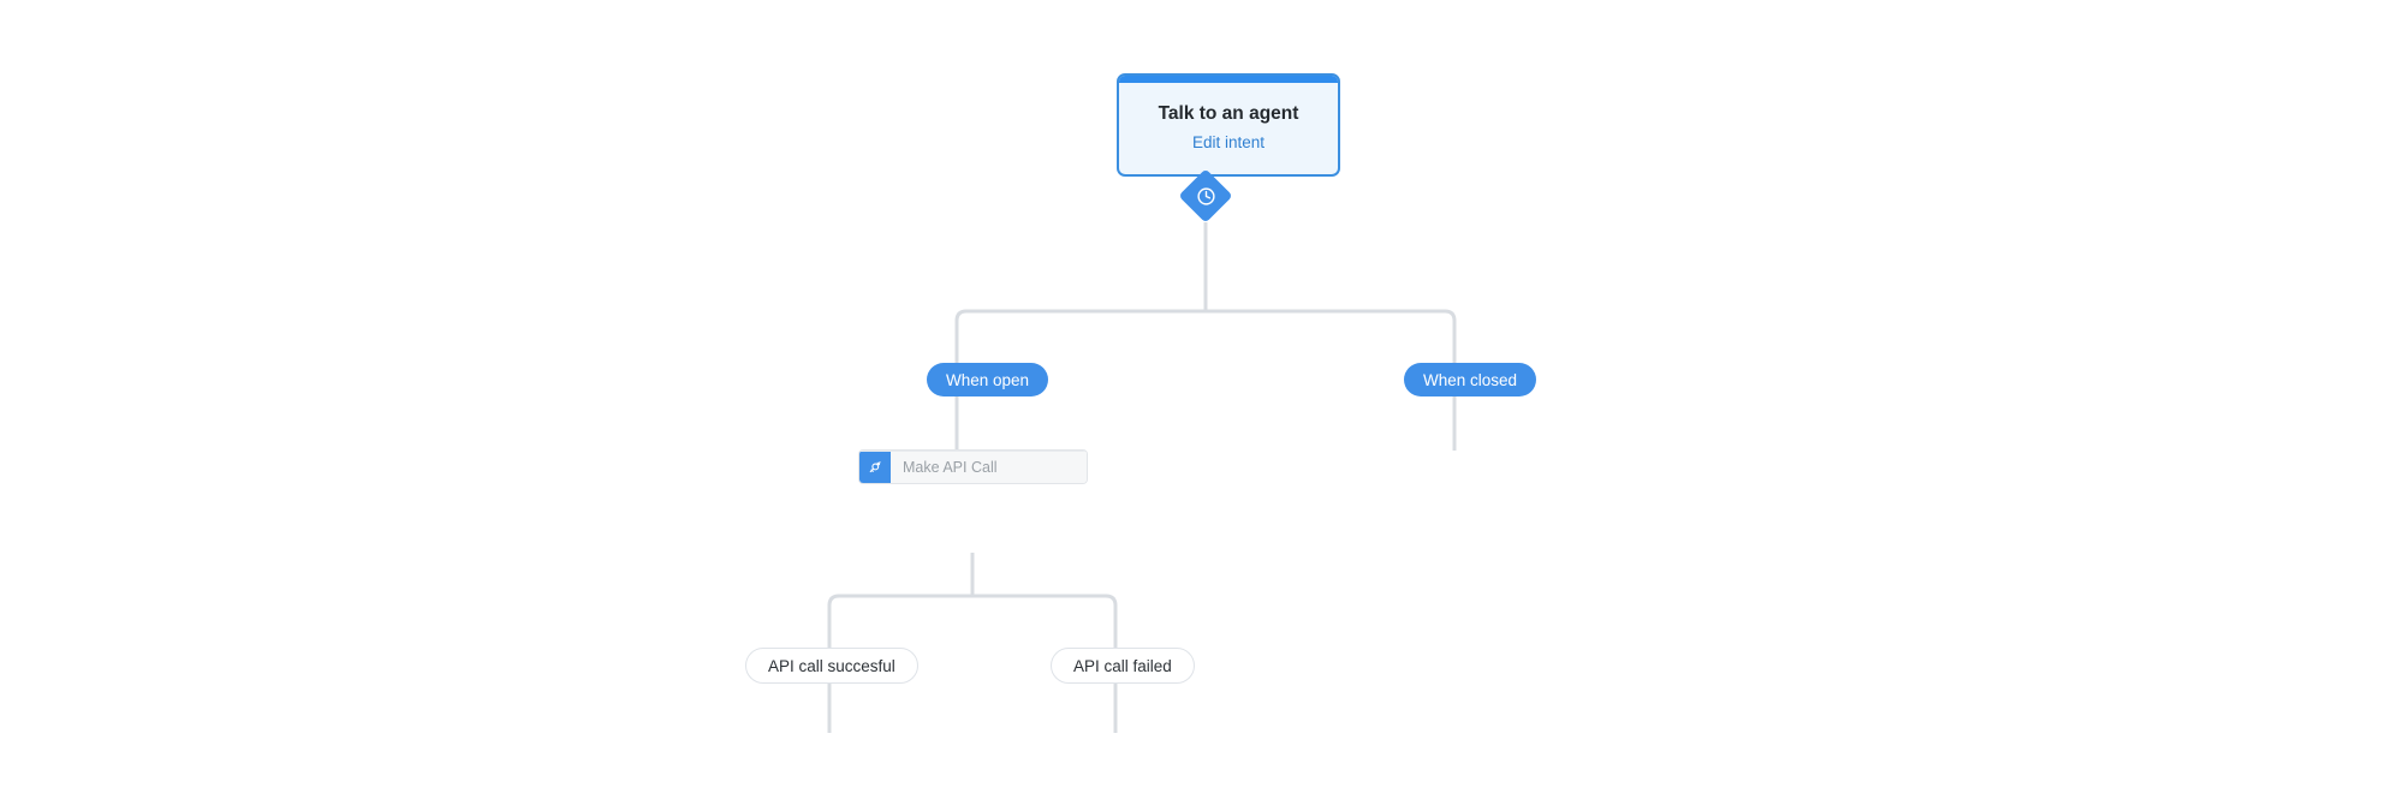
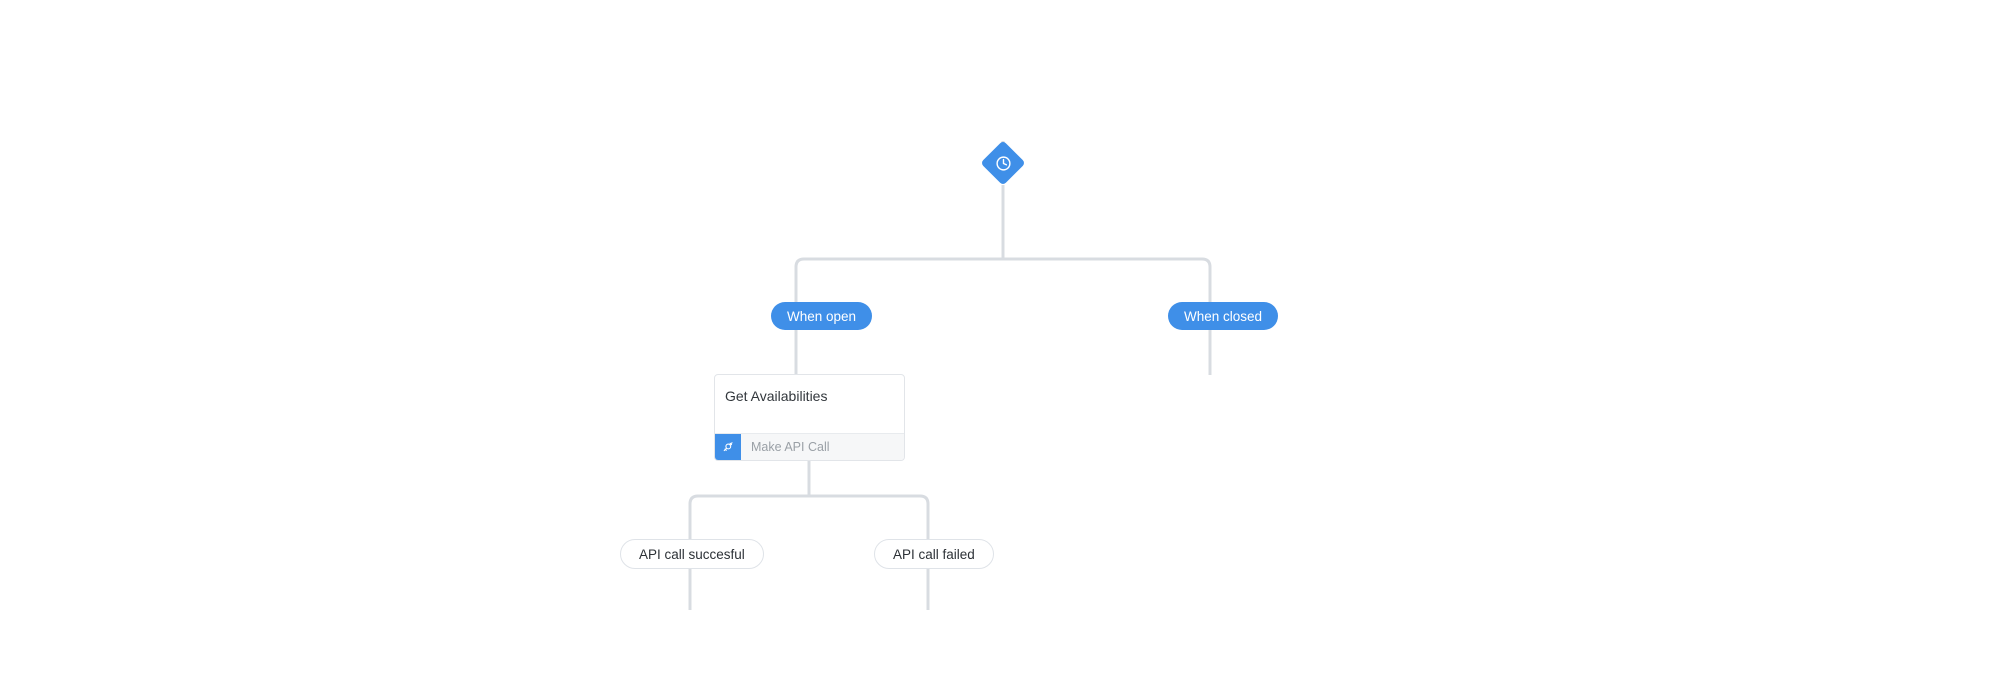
- Talk to an agent
- Edit intent
  When open
  When closed
+ Get Availabilities
  Make API Call
  API call succesful
  API call failed
